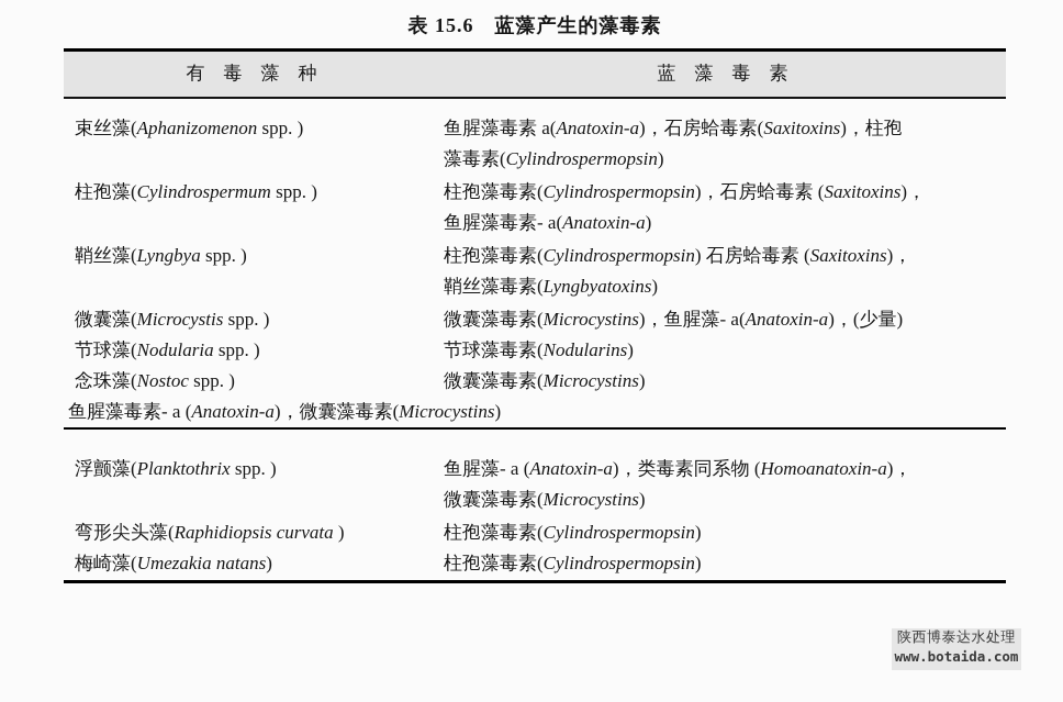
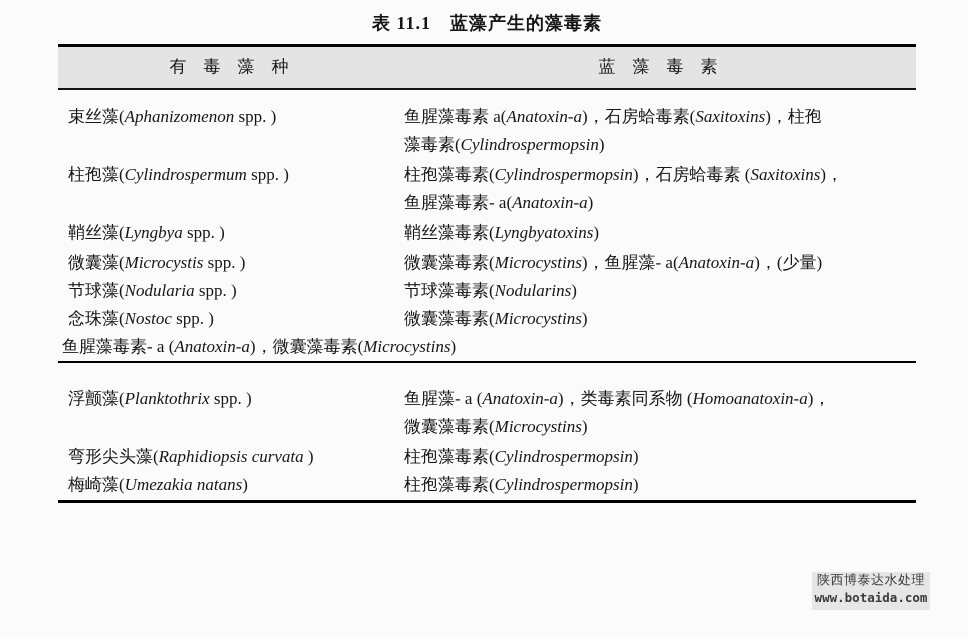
- 表 15.6 蓝藻产生的藻毒素
+ 表 11.1 蓝藻产生的藻毒素
  陕西博泰达水处理
  www.botaida.com
  有 毒 藻 种
  蓝 藻 毒 素
  束丝藻(Aphanizomenon spp. )
  鱼腥藻毒素 a(Anatoxin-a)，石房蛤毒素(Saxitoxins)，柱孢
  藻毒素(Cylindrospermopsin)
  柱孢藻(Cylindrospermum spp. )
  柱孢藻毒素(Cylindrospermopsin)，石房蛤毒素 (Saxitoxins)，
  鱼腥藻毒素- a(Anatoxin-a)
  鞘丝藻(Lyngbya spp. )
- 柱孢藻毒素(Cylindrospermopsin) 石房蛤毒素 (Saxitoxins)，
  鞘丝藻毒素(Lyngbyatoxins)
  微囊藻(Microcystis spp. )
  微囊藻毒素(Microcystins)，鱼腥藻- a(Anatoxin-a)，(少量)
  节球藻(Nodularia spp. )
  节球藻毒素(Nodularins)
  念珠藻(Nostoc spp. )
  微囊藻毒素(Microcystins)
  鱼腥藻毒素- a (Anatoxin-a)，微囊藻毒素(Microcystins)
  浮颤藻(Planktothrix spp. )
  鱼腥藻- a (Anatoxin-a)，类毒素同系物 (Homoanatoxin-a)，
  微囊藻毒素(Microcystins)
  弯形尖头藻(Raphidiopsis curvata )
  柱孢藻毒素(Cylindrospermopsin)
  梅崎藻(Umezakia natans)
  柱孢藻毒素(Cylindrospermopsin)
